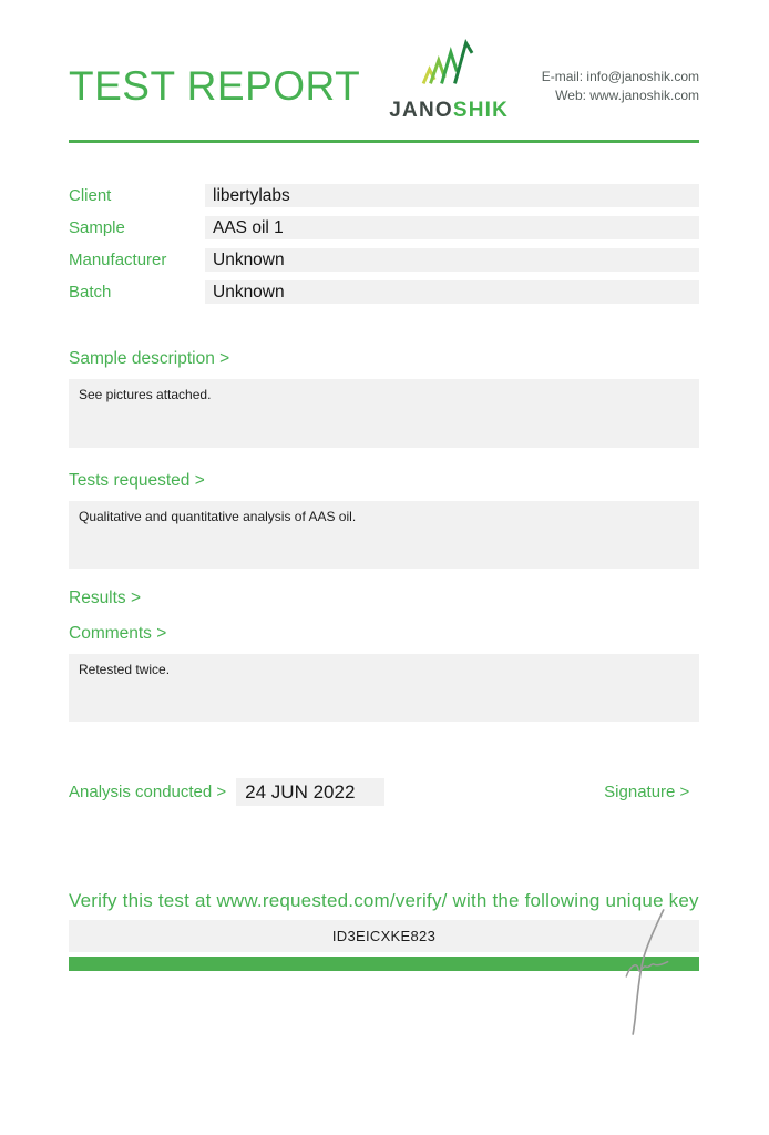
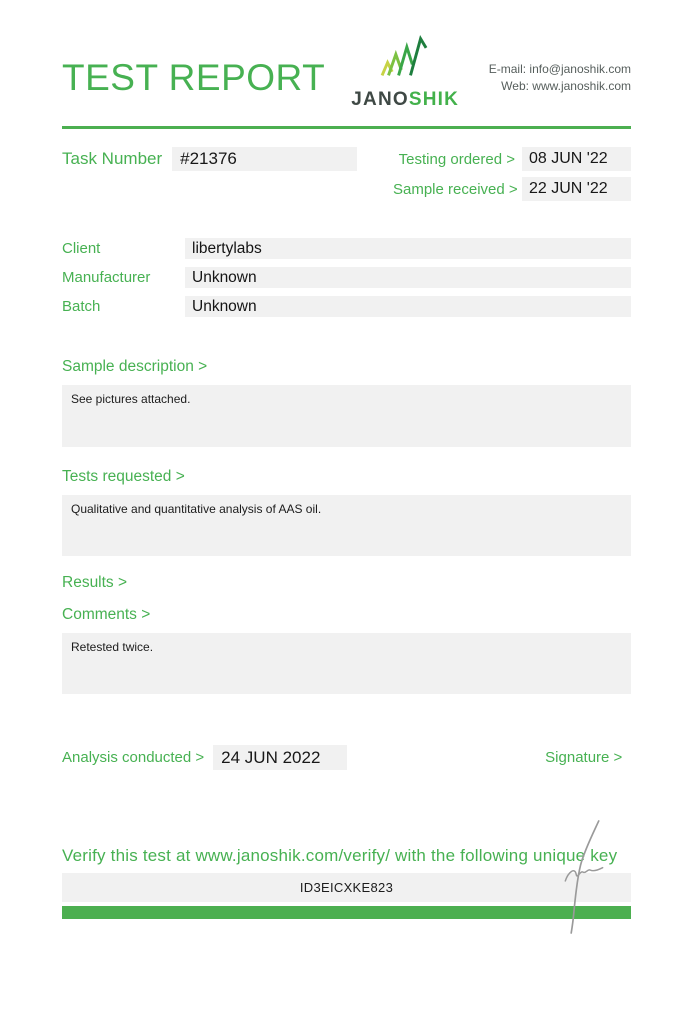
  TEST REPORT
  JANOSHIK
  E-mail: info@janoshik.com
  Web: www.janoshik.com
+ Task Number
+ #21376
+ Testing ordered >
+ 08 JUN '22
+ Sample received >
+ 22 JUN '22
  Client
  libertylabs
- Sample
- AAS oil 1
  Manufacturer
  Unknown
  Batch
  Unknown
  Sample description >
  See pictures attached.
  Tests requested >
  Qualitative and quantitative analysis of AAS oil.
  Results >
  Comments >
  Retested twice.
  Analysis conducted >
  24 JUN 2022
  Signature >
- Verify this test at www.requested.com/verify/ with the following unique key
+ Verify this test at www.janoshik.com/verify/ with the following unique key
  ID3EICXKE823
